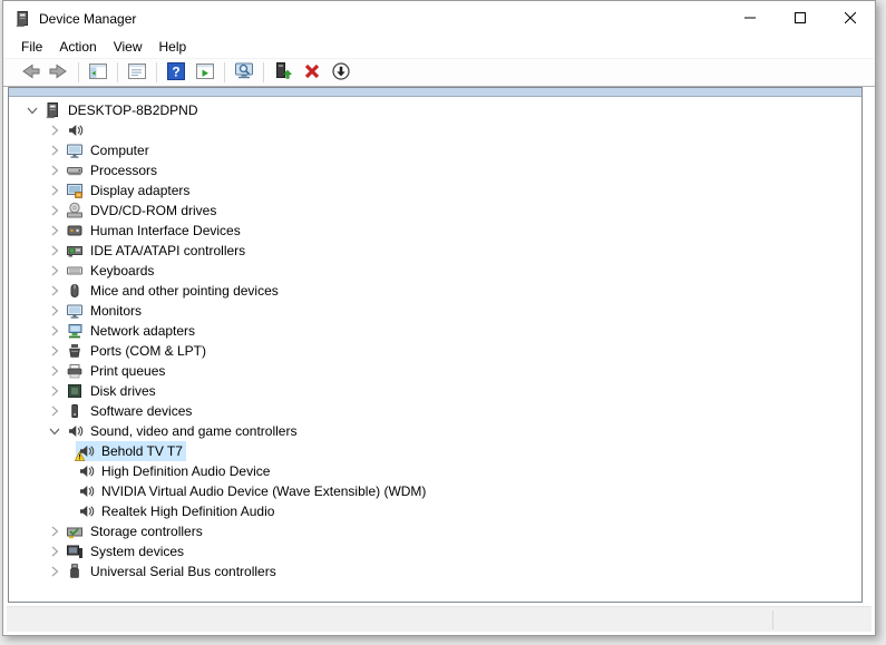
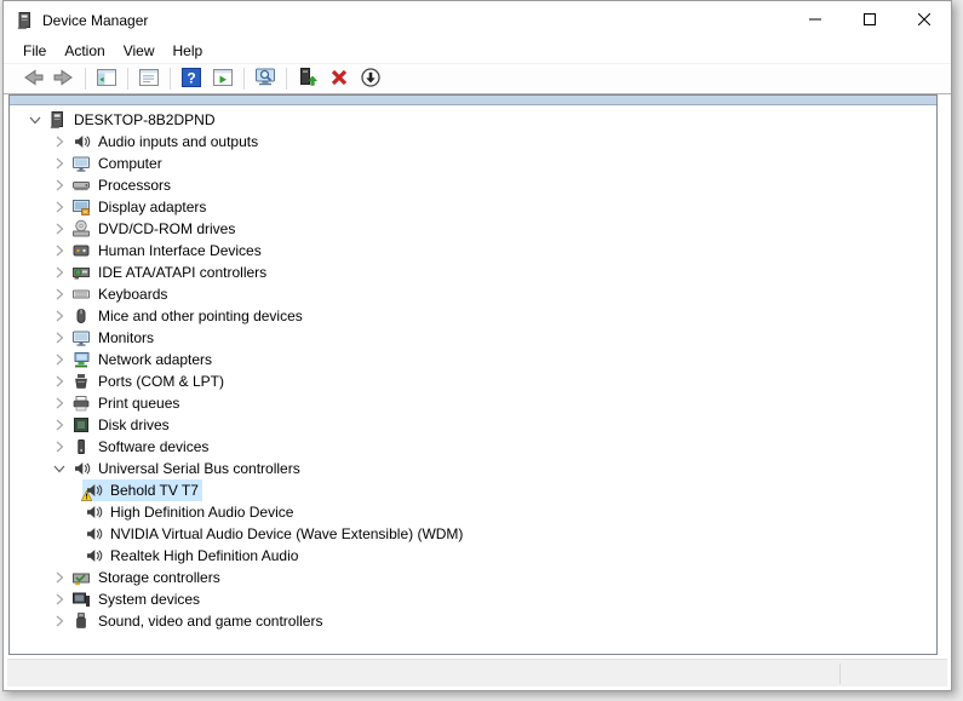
  Device Manager
  File
  Action
  View
  Help
  ?
  DESKTOP-8B2DPND
+ Audio inputs and outputs
  Computer
  Processors
  Display adapters
  DVD/CD-ROM drives
  Human Interface Devices
  IDE ATA/ATAPI controllers
  Keyboards
  Mice and other pointing devices
  Monitors
  Network adapters
  Ports (COM & LPT)
  Print queues
  Disk drives
  Software devices
- Sound, video and game controllers
+ Universal Serial Bus controllers
  Behold TV T7
  High Definition Audio Device
  NVIDIA Virtual Audio Device (Wave Extensible) (WDM)
  Realtek High Definition Audio
  Storage controllers
  System devices
- Universal Serial Bus controllers
+ Sound, video and game controllers
